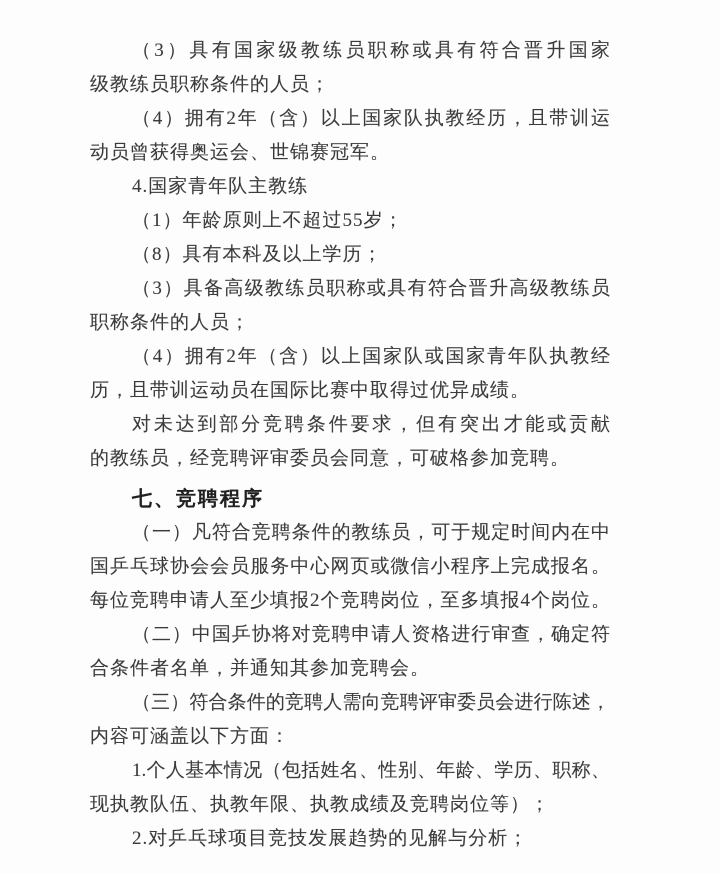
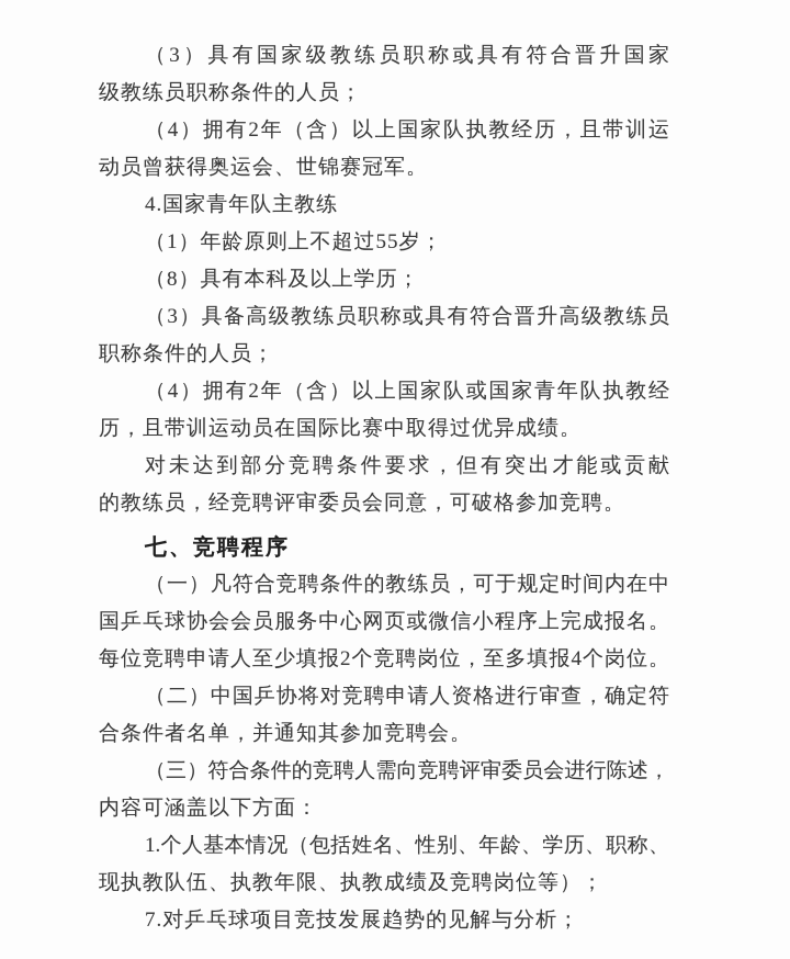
  （3）具有国家级教练员职称或具有符合晋升国家
  级教练员职称条件的人员；
  （4）拥有2年（含）以上国家队执教经历，且带训运
  动员曾获得奥运会、世锦赛冠军。
  4.国家青年队主教练
  （1）年龄原则上不超过55岁；
  （8）具有本科及以上学历；
  （3）具备高级教练员职称或具有符合晋升高级教练员
  职称条件的人员；
  （4）拥有2年（含）以上国家队或国家青年队执教经
  历，且带训运动员在国际比赛中取得过优异成绩。
  对未达到部分竞聘条件要求，但有突出才能或贡献
  的教练员，经竞聘评审委员会同意，可破格参加竞聘。
  七、竞聘程序
  （一）凡符合竞聘条件的教练员，可于规定时间内在中
  国乒乓球协会会员服务中心网页或微信小程序上完成报名。
  每位竞聘申请人至少填报2个竞聘岗位，至多填报4个岗位。
  （二）中国乒协将对竞聘申请人资格进行审查，确定符
  合条件者名单，并通知其参加竞聘会。
  （三）符合条件的竞聘人需向竞聘评审委员会进行陈述，
  内容可涵盖以下方面：
  1.个人基本情况（包括姓名、性别、年龄、学历、职称、
  现执教队伍、执教年限、执教成绩及竞聘岗位等）；
- 2.对乒乓球项目竞技发展趋势的见解与分析；
+ 7.对乒乓球项目竞技发展趋势的见解与分析；
